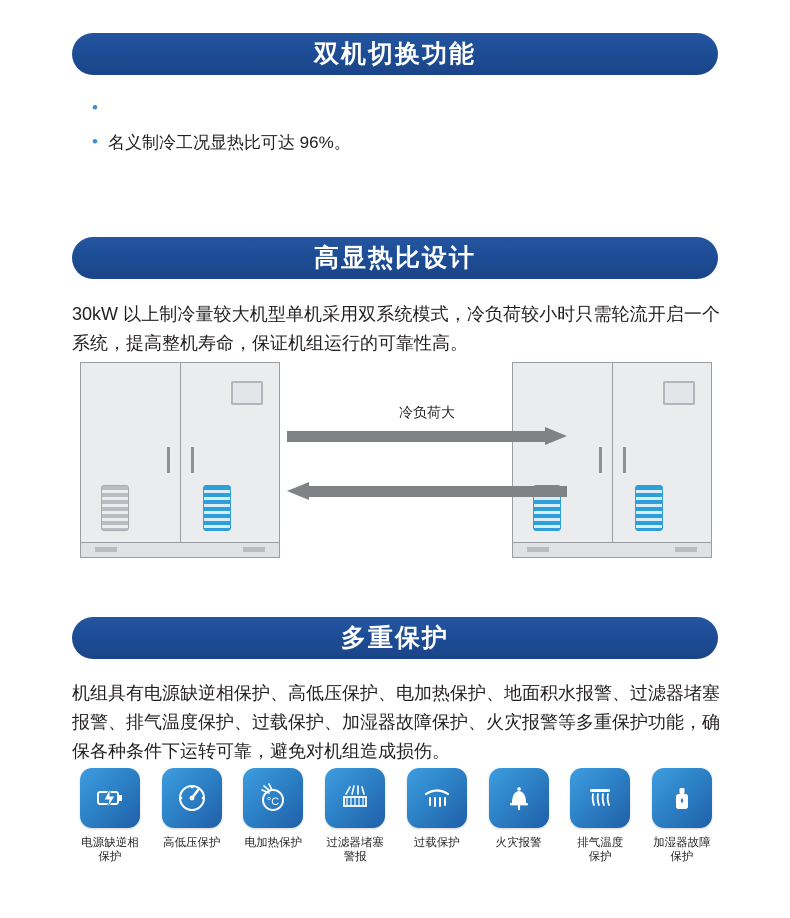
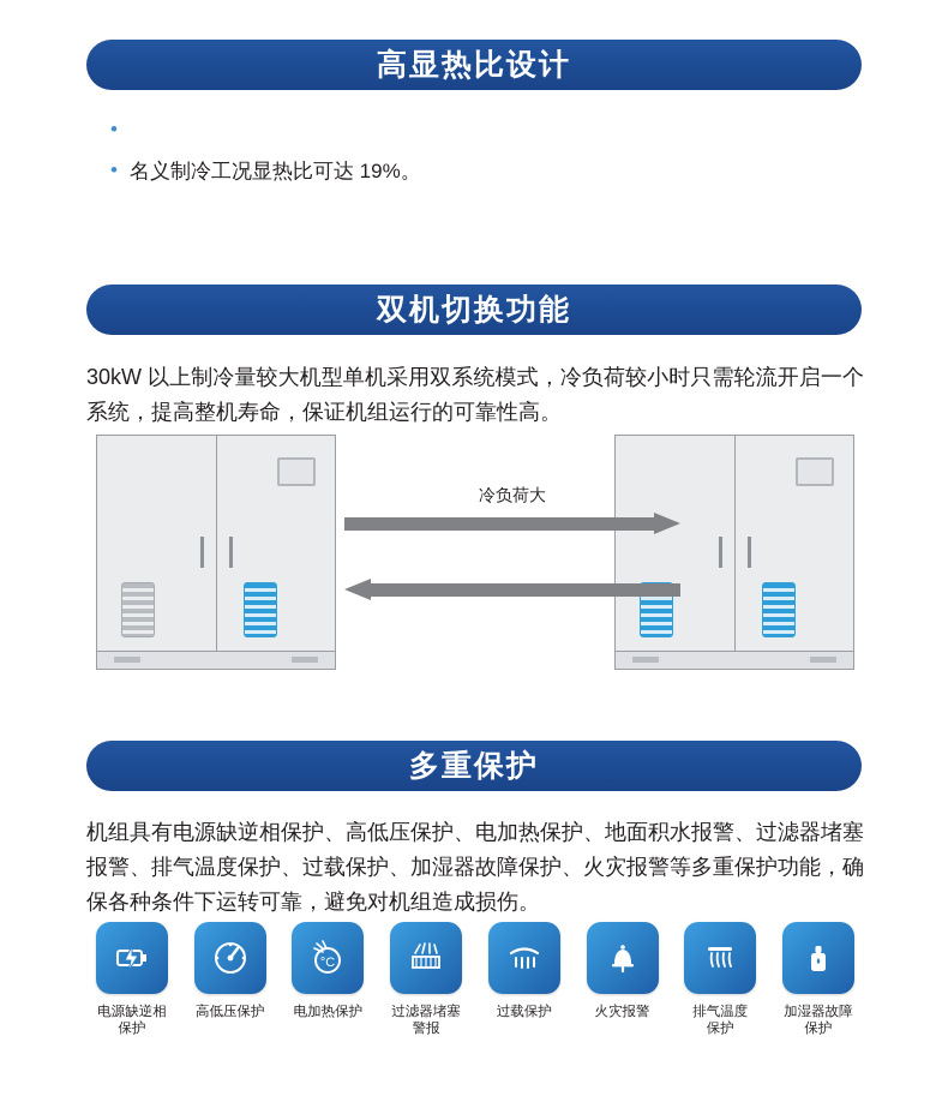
- 双机切换功能
+ 高显热比设计
  •
  •
- 名义制冷工况显热比可达 96%。
+ 名义制冷工况显热比可达 19%。
- 高显热比设计
+ 双机切换功能
  30kW 以上制冷量较大机型单机采用双系统模式，冷负荷较小时只需轮流开启一个系统，提高整机寿命，保证机组运行的可靠性高。
  冷负荷大
  多重保护
  机组具有电源缺逆相保护、高低压保护、电加热保护、地面积水报警、过滤器堵塞报警、排气温度保护、过载保护、加湿器故障保护、火灾报警等多重保护功能，确保各种条件下运转可靠，避免对机组造成损伤。
  电源缺逆相
  保护
  高低压保护
  °C
  电加热保护
  过滤器堵塞
  警报
  过载保护
  火灾报警
  排气温度
  保护
  加湿器故障
  保护
